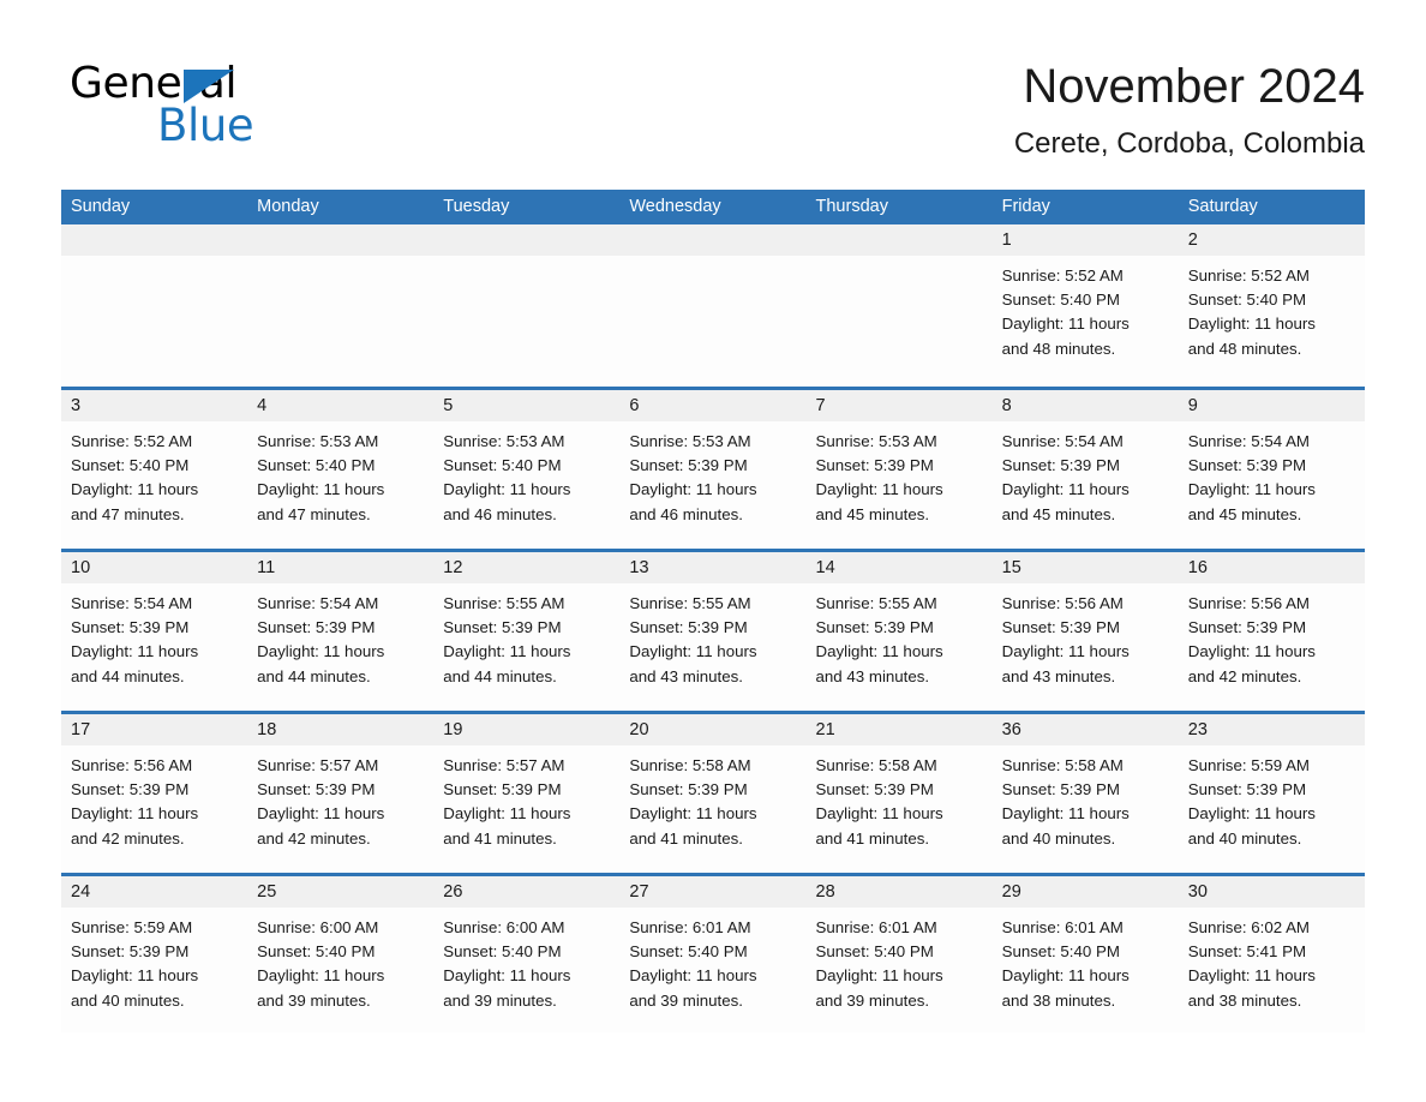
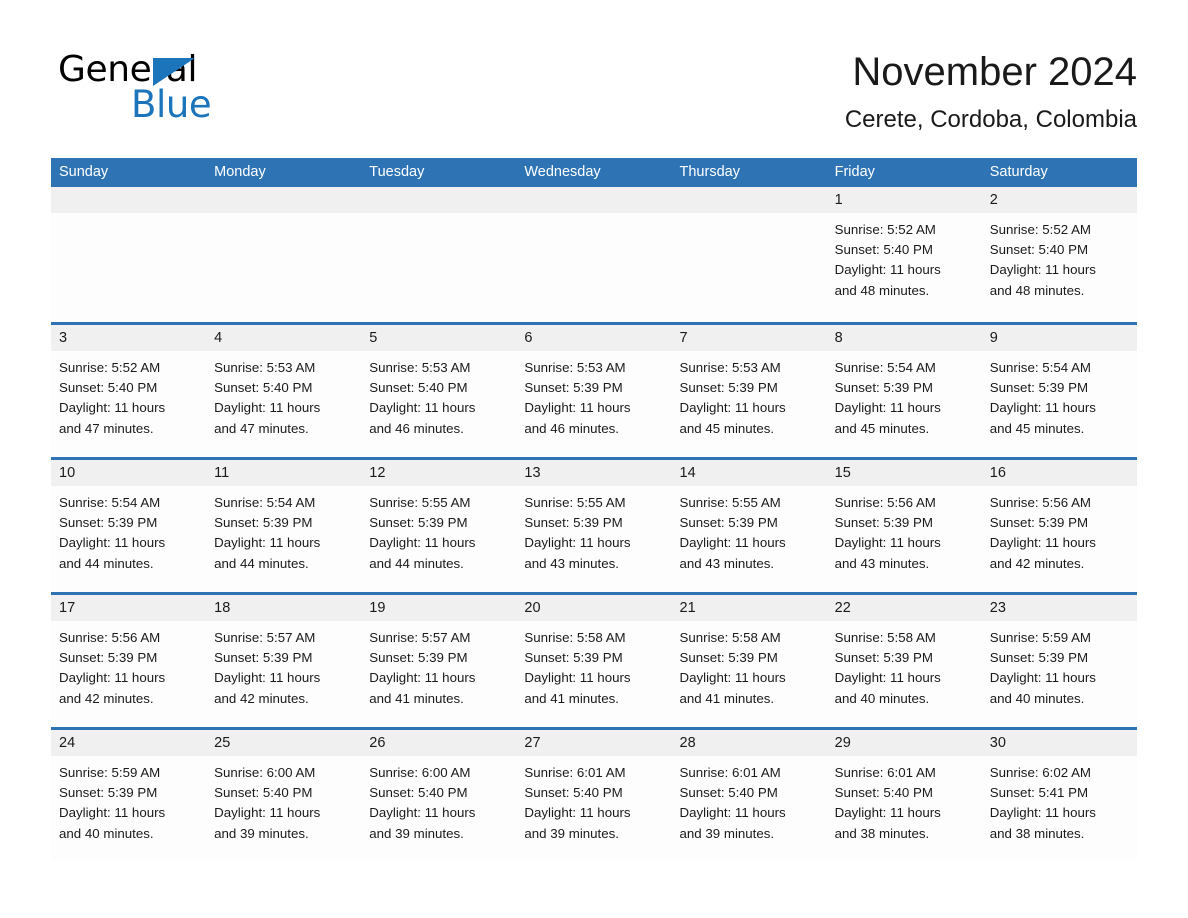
  General
  Blue
  November 2024
  Cerete, Cordoba, Colombia
  Sunday
  Monday
  Tuesday
  Wednesday
  Thursday
  Friday
  Saturday
  1
  Sunrise: 5:52 AM
  Sunset: 5:40 PM
  Daylight: 11 hours
  and 48 minutes.
  2
  Sunrise: 5:52 AM
  Sunset: 5:40 PM
  Daylight: 11 hours
  and 48 minutes.
  3
  Sunrise: 5:52 AM
  Sunset: 5:40 PM
  Daylight: 11 hours
  and 47 minutes.
  4
  Sunrise: 5:53 AM
  Sunset: 5:40 PM
  Daylight: 11 hours
  and 47 minutes.
  5
  Sunrise: 5:53 AM
  Sunset: 5:40 PM
  Daylight: 11 hours
  and 46 minutes.
  6
  Sunrise: 5:53 AM
  Sunset: 5:39 PM
  Daylight: 11 hours
  and 46 minutes.
  7
  Sunrise: 5:53 AM
  Sunset: 5:39 PM
  Daylight: 11 hours
  and 45 minutes.
  8
  Sunrise: 5:54 AM
  Sunset: 5:39 PM
  Daylight: 11 hours
  and 45 minutes.
  9
  Sunrise: 5:54 AM
  Sunset: 5:39 PM
  Daylight: 11 hours
  and 45 minutes.
  10
  Sunrise: 5:54 AM
  Sunset: 5:39 PM
  Daylight: 11 hours
  and 44 minutes.
  11
  Sunrise: 5:54 AM
  Sunset: 5:39 PM
  Daylight: 11 hours
  and 44 minutes.
  12
  Sunrise: 5:55 AM
  Sunset: 5:39 PM
  Daylight: 11 hours
  and 44 minutes.
  13
  Sunrise: 5:55 AM
  Sunset: 5:39 PM
  Daylight: 11 hours
  and 43 minutes.
  14
  Sunrise: 5:55 AM
  Sunset: 5:39 PM
  Daylight: 11 hours
  and 43 minutes.
  15
  Sunrise: 5:56 AM
  Sunset: 5:39 PM
  Daylight: 11 hours
  and 43 minutes.
  16
  Sunrise: 5:56 AM
  Sunset: 5:39 PM
  Daylight: 11 hours
  and 42 minutes.
  17
  Sunrise: 5:56 AM
  Sunset: 5:39 PM
  Daylight: 11 hours
  and 42 minutes.
  18
  Sunrise: 5:57 AM
  Sunset: 5:39 PM
  Daylight: 11 hours
  and 42 minutes.
  19
  Sunrise: 5:57 AM
  Sunset: 5:39 PM
  Daylight: 11 hours
  and 41 minutes.
  20
  Sunrise: 5:58 AM
  Sunset: 5:39 PM
  Daylight: 11 hours
  and 41 minutes.
  21
  Sunrise: 5:58 AM
  Sunset: 5:39 PM
  Daylight: 11 hours
  and 41 minutes.
- 36
+ 22
  Sunrise: 5:58 AM
  Sunset: 5:39 PM
  Daylight: 11 hours
  and 40 minutes.
  23
  Sunrise: 5:59 AM
  Sunset: 5:39 PM
  Daylight: 11 hours
  and 40 minutes.
  24
  Sunrise: 5:59 AM
  Sunset: 5:39 PM
  Daylight: 11 hours
  and 40 minutes.
  25
  Sunrise: 6:00 AM
  Sunset: 5:40 PM
  Daylight: 11 hours
  and 39 minutes.
  26
  Sunrise: 6:00 AM
  Sunset: 5:40 PM
  Daylight: 11 hours
  and 39 minutes.
  27
  Sunrise: 6:01 AM
  Sunset: 5:40 PM
  Daylight: 11 hours
  and 39 minutes.
  28
  Sunrise: 6:01 AM
  Sunset: 5:40 PM
  Daylight: 11 hours
  and 39 minutes.
  29
  Sunrise: 6:01 AM
  Sunset: 5:40 PM
  Daylight: 11 hours
  and 38 minutes.
  30
  Sunrise: 6:02 AM
  Sunset: 5:41 PM
  Daylight: 11 hours
  and 38 minutes.
